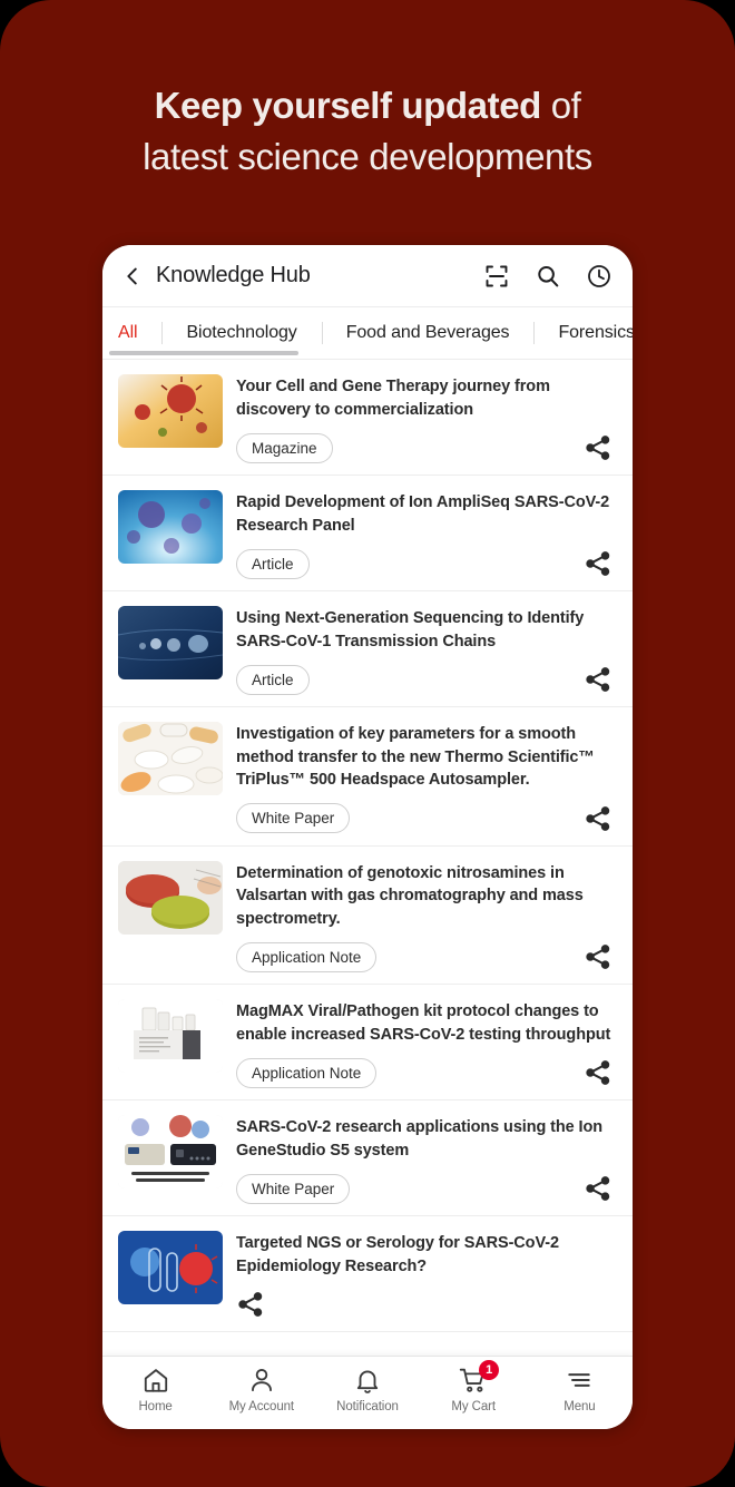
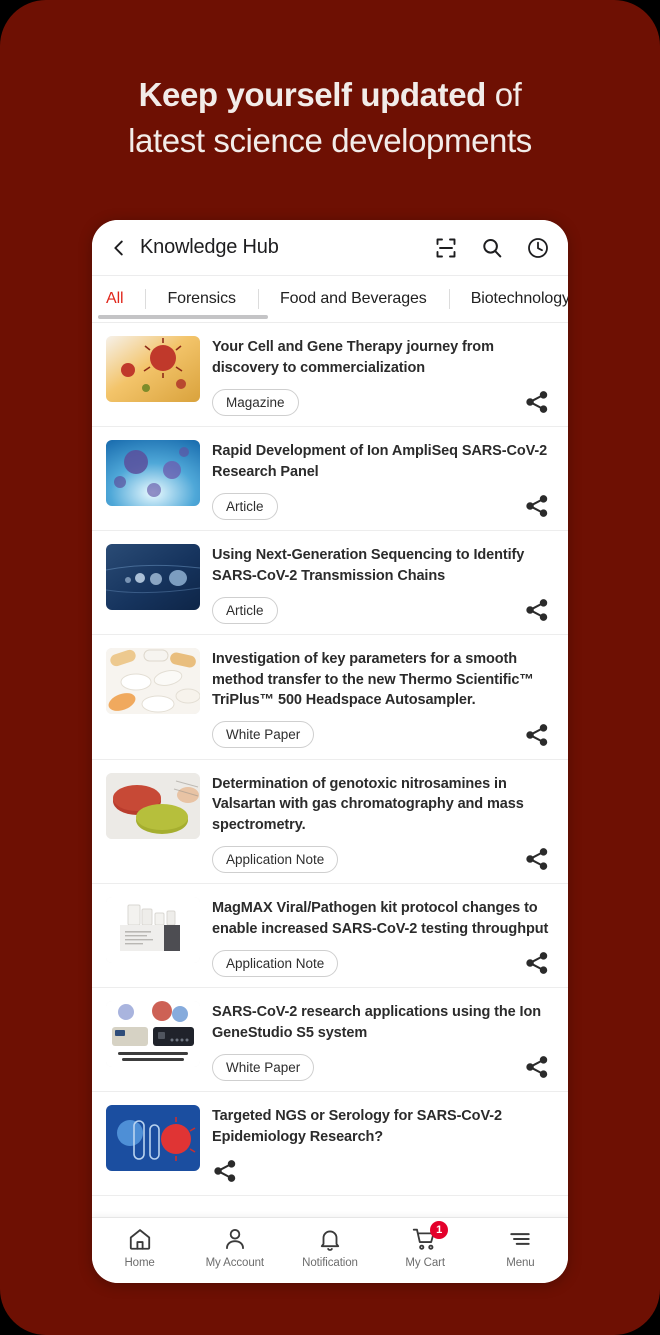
  Keep yourself updated of
  latest science developments
  Knowledge Hub
  All
- Biotechnology
+ Forensics
  Food and Beverages
- Forensics
+ Biotechnology
  Your Cell and Gene Therapy journey from discovery to commercialization
  Magazine
  Rapid Development of Ion AmpliSeq SARS-CoV-2 Research Panel
  Article
- Using Next-Generation Sequencing to Identify SARS-CoV-1 Transmission Chains
+ Using Next-Generation Sequencing to Identify SARS-CoV-2 Transmission Chains
  Article
  Investigation of key parameters for a smooth method transfer to the new Thermo Scientific™ TriPlus™ 500 Headspace Autosampler.
  White Paper
  Determination of genotoxic nitrosamines in Valsartan with gas chromatography and mass spectrometry.
  Application Note
  MagMAX Viral/Pathogen kit protocol changes to enable increased SARS-CoV-2 testing throughput
  Application Note
  SARS-CoV-2 research applications using the Ion GeneStudio S5 system
  White Paper
  Targeted NGS or Serology for SARS-CoV-2 Epidemiology Research?
  Home
  My Account
  Notification
  1
  My Cart
  Menu
